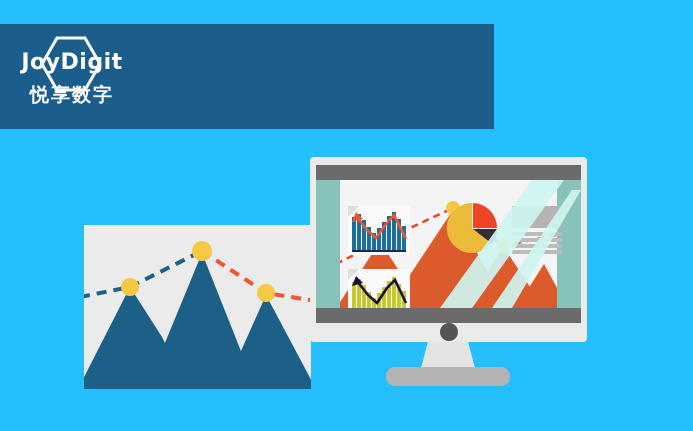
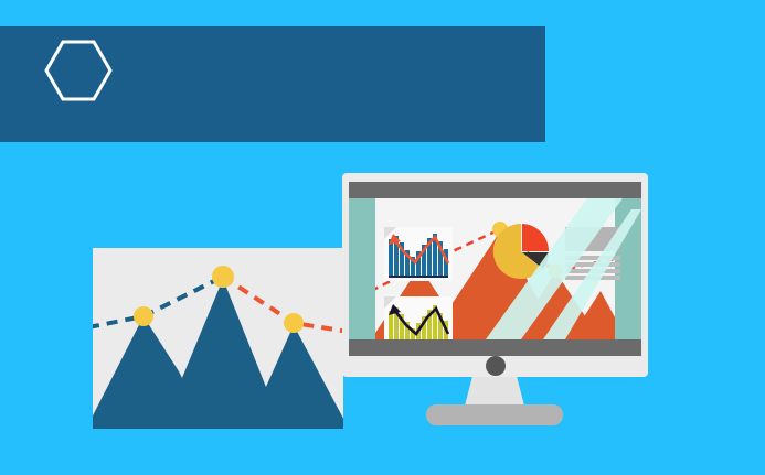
- JoyDigit
- 悦享数字
